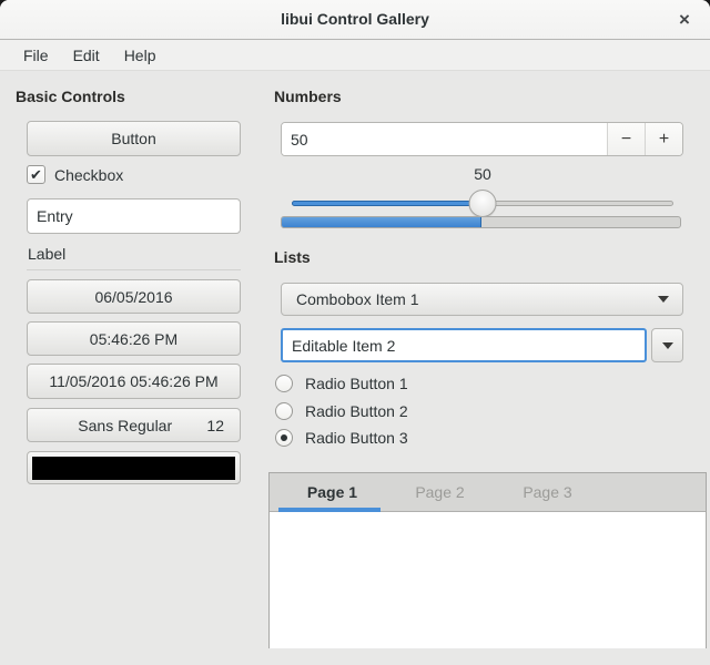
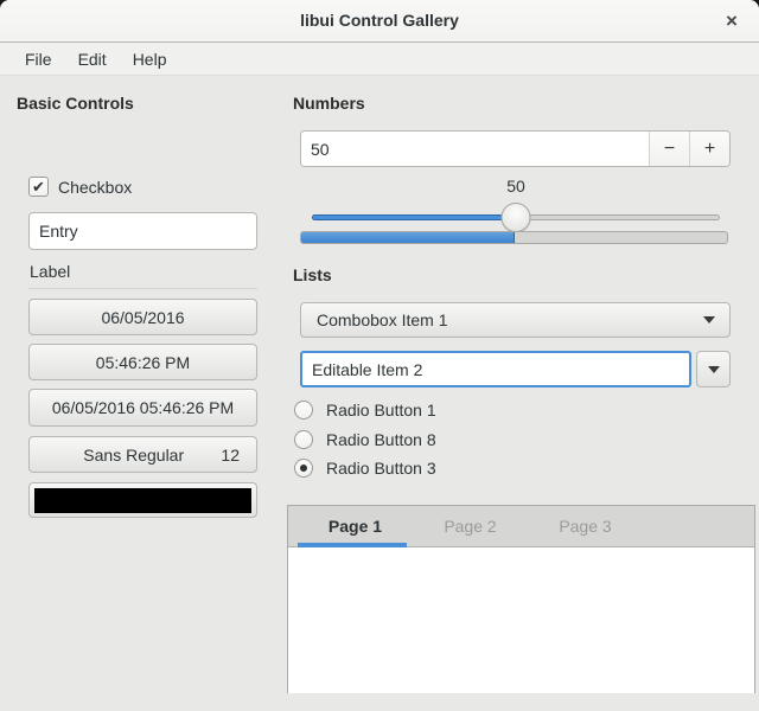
  libui Control Gallery
  ×
  File
  Edit
  Help
  Basic Controls
- Button
  ✔
  Checkbox
  Entry
  Label
  06/05/2016
  05:46:26 PM
- 11/05/2016 05:46:26 PM
+ 06/05/2016 05:46:26 PM
  Sans Regular
  12
  Numbers
  50
  −
  +
  50
  Lists
  Combobox Item 1
  Editable Item 2
  Radio Button 1
- Radio Button 2
+ Radio Button 8
  Radio Button 3
  Page 1
  Page 2
  Page 3
